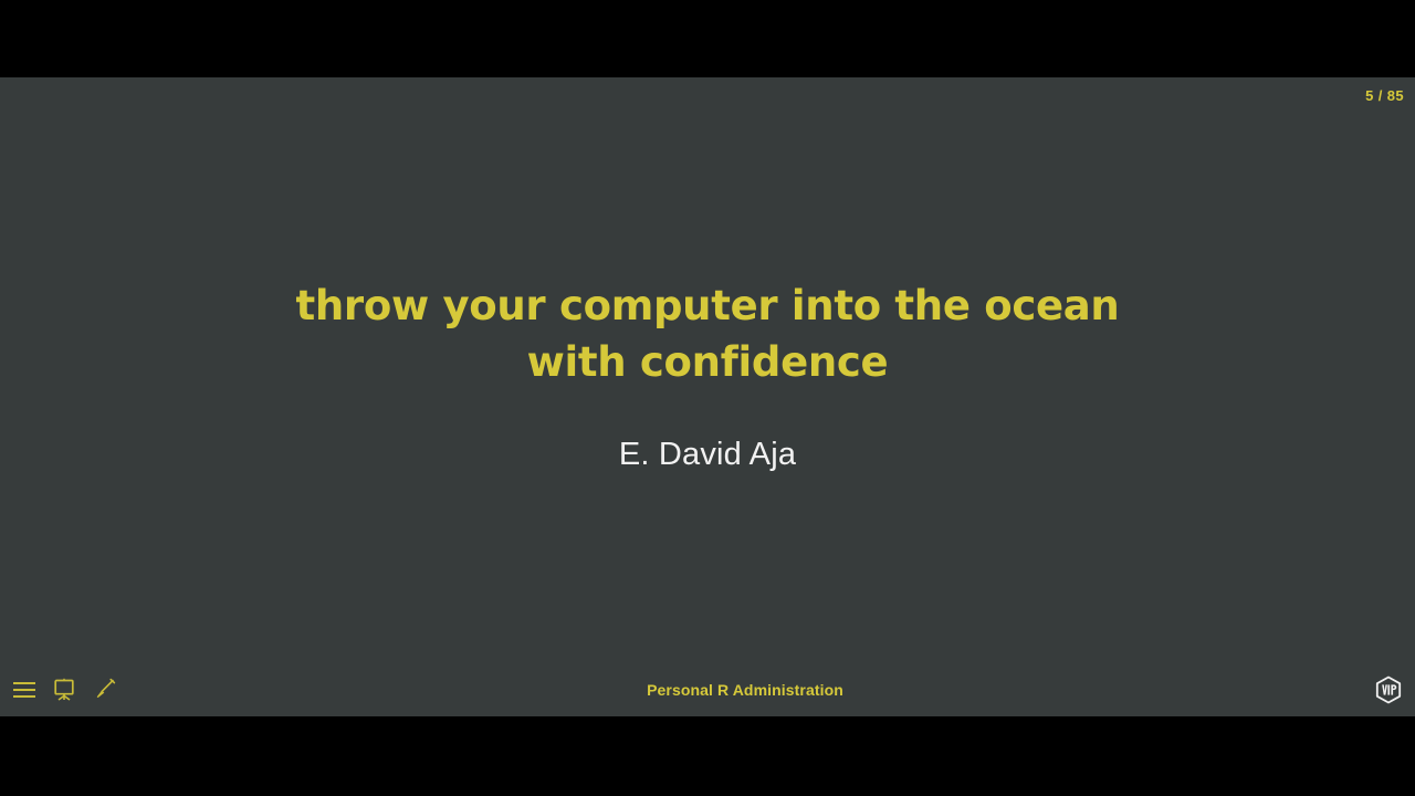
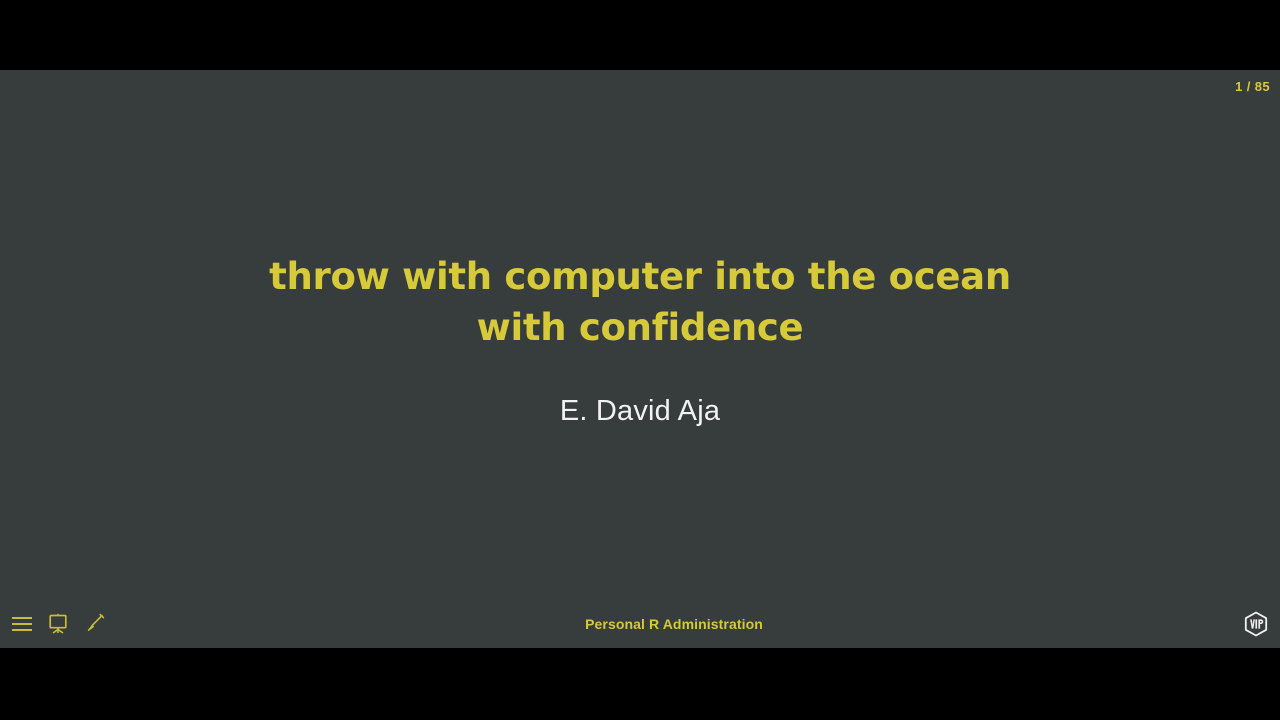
- 5 / 85
+ 1 / 85
- throw your computer into the ocean
+ throw with computer into the ocean
  with confidence
  E. David Aja
  Personal R Administration
